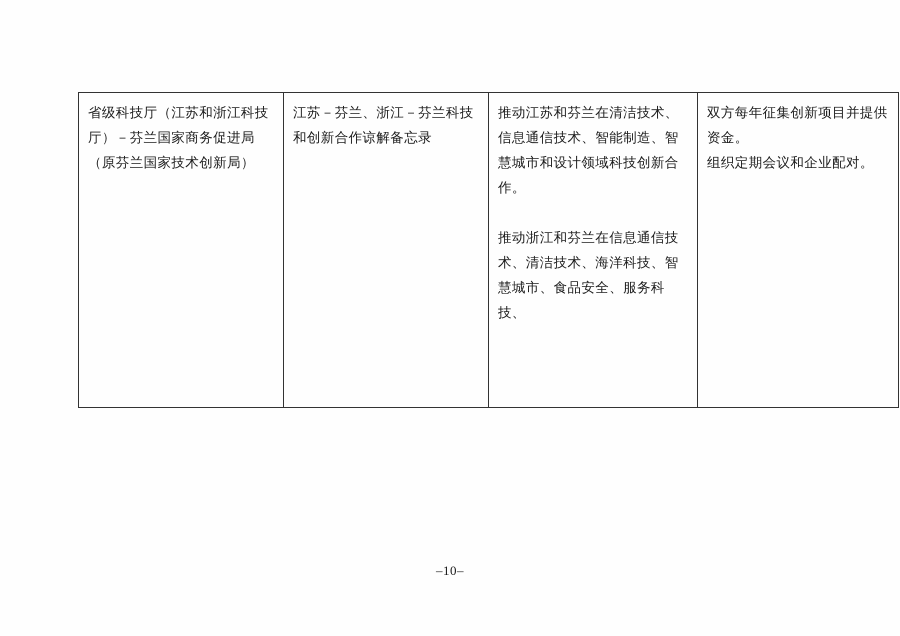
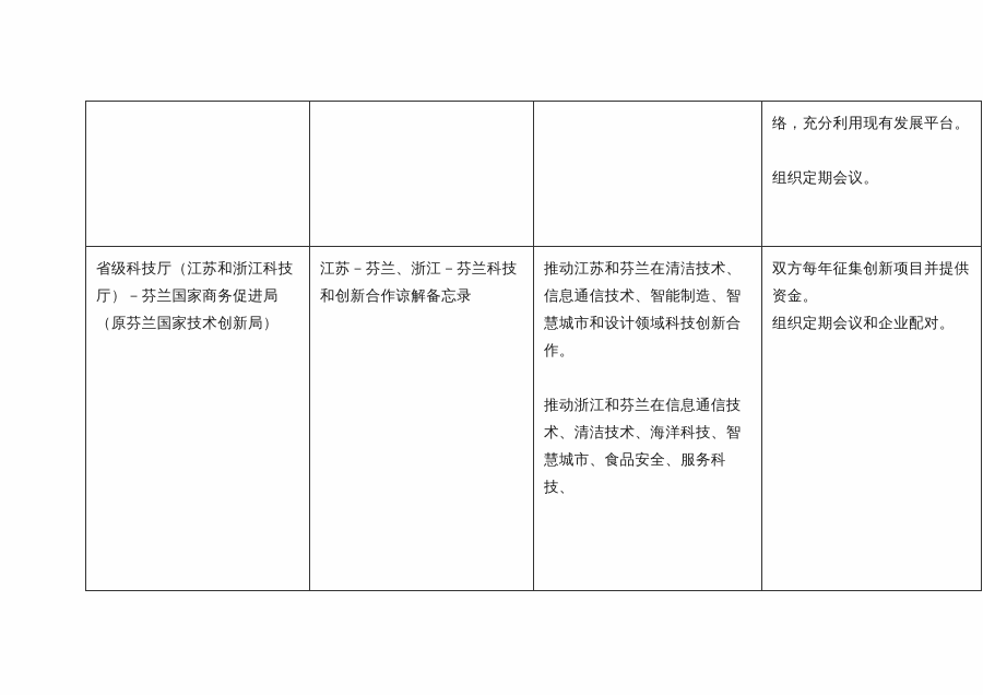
+ 			络，充分利用现有发展平台。 组织定期会议。
  省级科技厅（江苏和浙江科技厅）－芬兰国家商务促进局（原芬兰国家技术创新局）	江苏－芬兰、浙江－芬兰科技和创新合作谅解备忘录	推动江苏和芬兰在清洁技术、信息通信技术、智能制造、智慧城市和设计领域科技创新合作。 推动浙江和芬兰在信息通信技术、清洁技术、海洋科技、智慧城市、食品安全、服务科技、	双方每年征集创新项目并提供资金。 组织定期会议和企业配对。
- –10–
